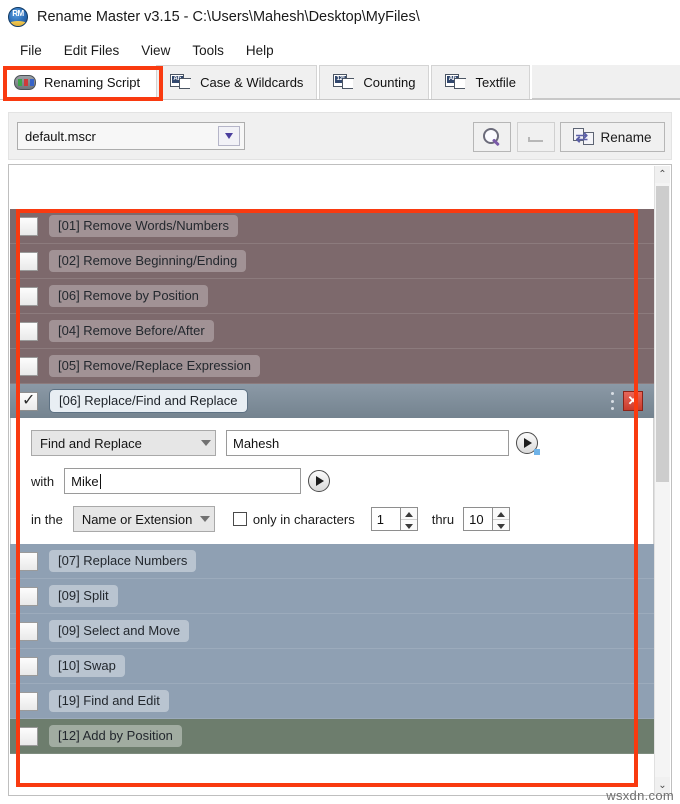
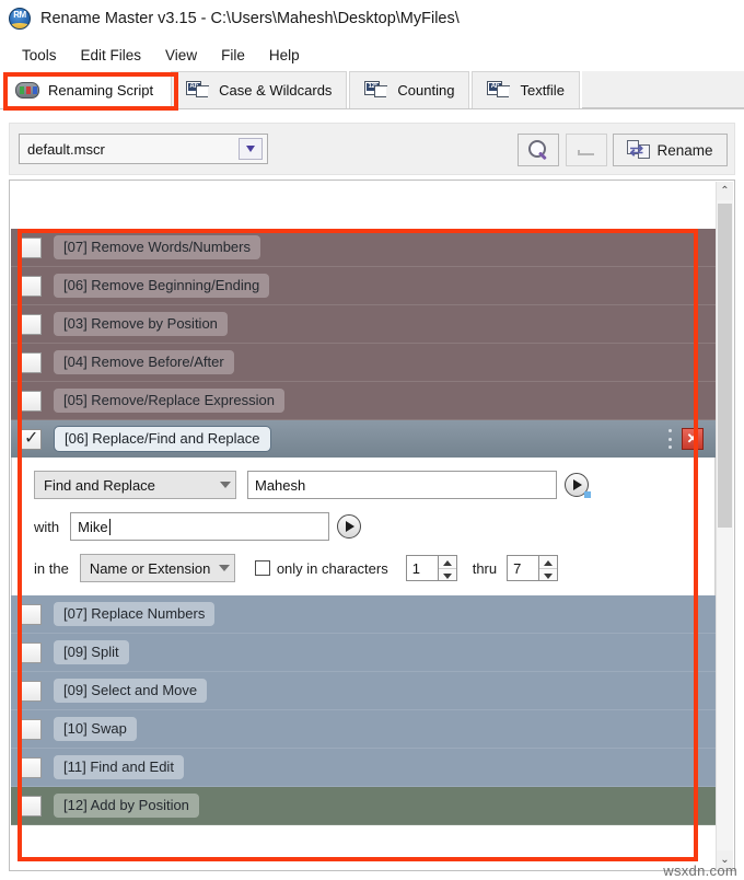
  Rename Master v3.15 - C:\Users\Mahesh\Desktop\MyFiles\
- File
+ Tools
  Edit Files
  View
- Tools
+ File
  Help
  Renaming Script
  Case & Wildcards
  Counting
  Textfile
  default.mscr
  ⇄
  Rename
- [01] Remove Words/Numbers
+ [07] Remove Words/Numbers
- [02] Remove Beginning/Ending
+ [06] Remove Beginning/Ending
- [06] Remove by Position
+ [03] Remove by Position
  [04] Remove Before/After
  [05] Remove/Replace Expression
  [06] Replace/Find and Replace
  ✕
  Find and Replace
  Mahesh
  with
  Mike
  in the
  Name or Extension
  only in characters
  1
  thru
- 10
+ 7
  [07] Replace Numbers
  [09] Split
  [09] Select and Move
  [10] Swap
- [19] Find and Edit
+ [11] Find and Edit
  [12] Add by Position
  ⌃
  ⌄
  wsxdn.com
